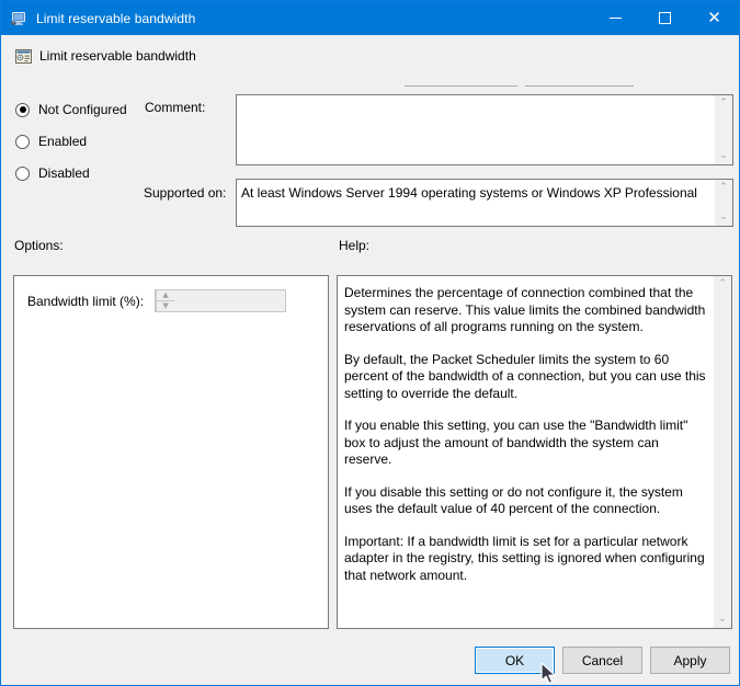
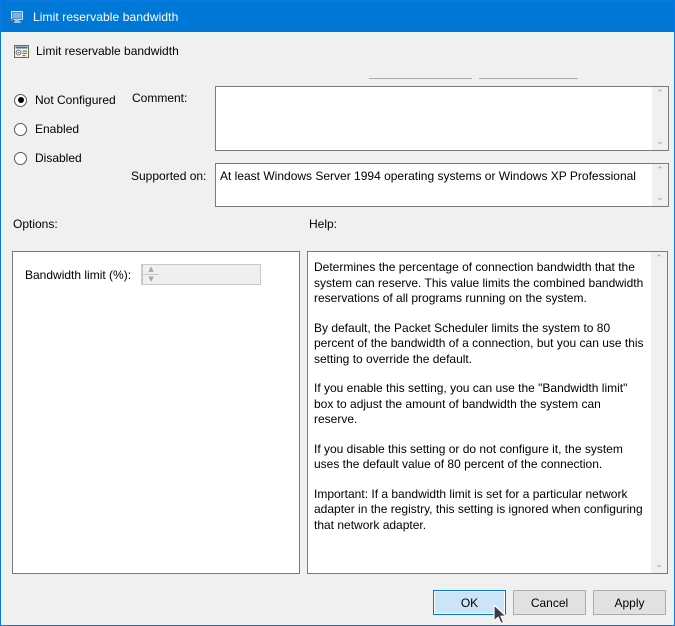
  Limit reservable bandwidth
- ✕
  Limit reservable bandwidth
  Not Configured
  Enabled
  Disabled
  Comment:
  ⌃
  ⌄
  Supported on:
  At least Windows Server 1994 operating systems or Windows XP Professional
  ⌃
  ⌄
  Options:
  Help:
  Bandwidth limit (%):
  ▲
  ▼
- Determines the percentage of connection combined that the system can reserve. This value limits the combined bandwidth reservations of all programs running on the system.
+ Determines the percentage of connection bandwidth that the system can reserve. This value limits the combined bandwidth reservations of all programs running on the system.
- By default, the Packet Scheduler limits the system to 60 percent of the bandwidth of a connection, but you can use this setting to override the default.
+ By default, the Packet Scheduler limits the system to 80 percent of the bandwidth of a connection, but you can use this setting to override the default.
  If you enable this setting, you can use the "Bandwidth limit" box to adjust the amount of bandwidth the system can reserve.
- If you disable this setting or do not configure it, the system uses the default value of 40 percent of the connection.
+ If you disable this setting or do not configure it, the system uses the default value of 80 percent of the connection.
- Important: If a bandwidth limit is set for a particular network adapter in the registry, this setting is ignored when configuring that network amount.
+ Important: If a bandwidth limit is set for a particular network adapter in the registry, this setting is ignored when configuring that network adapter.
  ⌃
  ⌄
  OK
  Cancel
  Apply
